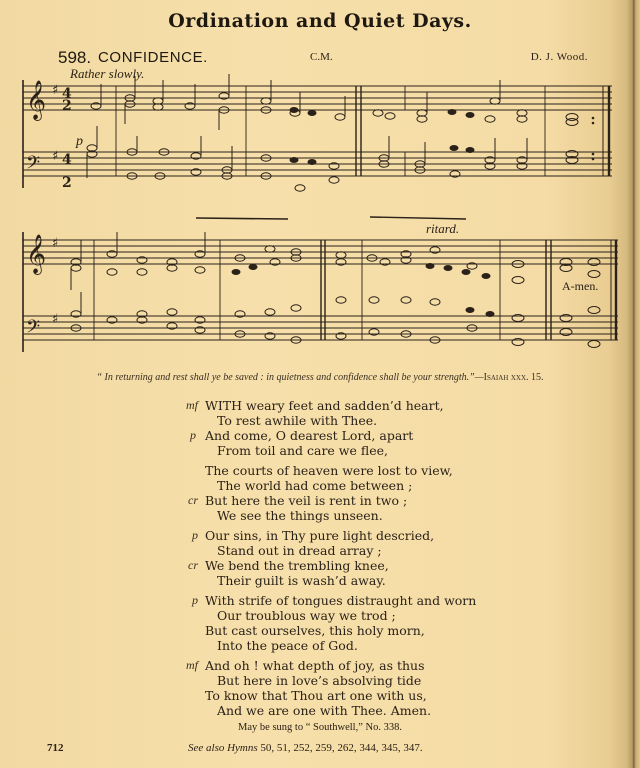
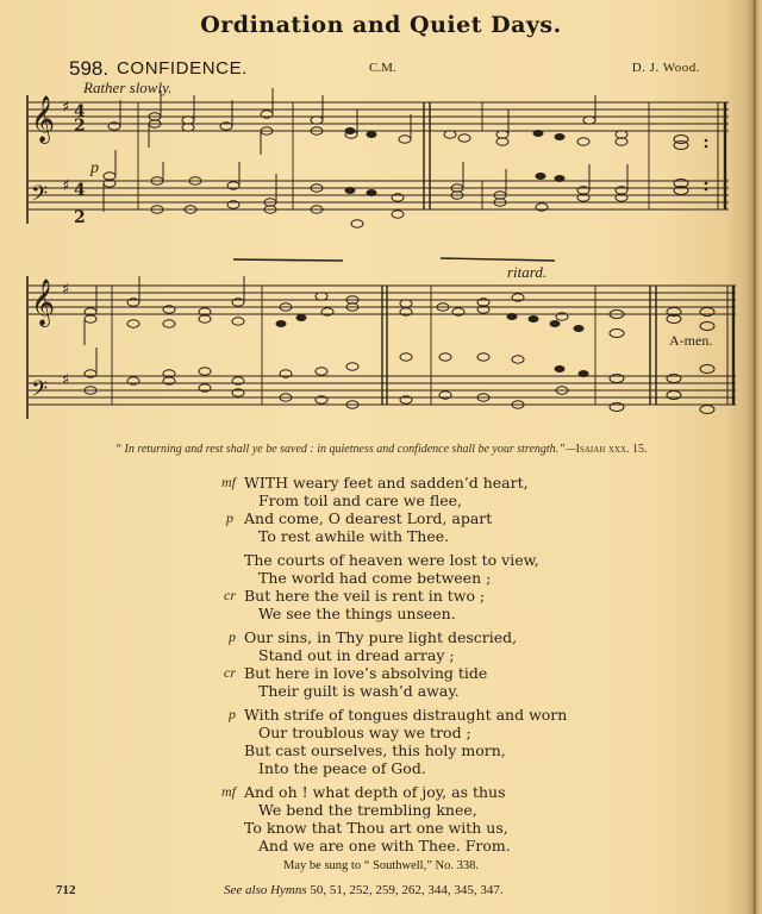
  Ordination and Quiet Days.
  598.
  CONFIDENCE.
  C.M.
  D. J. Wood.
  Rather slowly.
  𝄞
  ♯
  4
  2
  𝄢
  ♯
  4
  2
  p
  𝄞
  ♯
  𝄢
  ♯
  ritard.
  A-men.
  “ In returning and rest shall ye be saved : in quietness and confidence shall be your strength.”—Isaiah xxx. 15.
  mf
  WITH weary feet and sadden’d heart,
- To rest awhile with Thee.
+ From toil and care we flee,
  p
  And come, O dearest Lord, apart
- From toil and care we flee,
+ To rest awhile with Thee.
  The courts of heaven were lost to view,
  The world had come between ;
  cr
  But here the veil is rent in two ;
  We see the things unseen.
  p
  Our sins, in Thy pure light descried,
  Stand out in dread array ;
  cr
- We bend the trembling knee,
+ But here in love’s absolving tide
  Their guilt is wash’d away.
  p
  With strife of tongues distraught and worn
  Our troublous way we trod ;
  But cast ourselves, this holy morn,
  Into the peace of God.
  mf
  And oh ! what depth of joy, as thus
- But here in love’s absolving tide
+ We bend the trembling knee,
  To know that Thou art one with us,
- And we are one with Thee. Amen.
+ And we are one with Thee. From.
  May be sung to “ Southwell,” No. 338.
  712
  See also Hymns 50, 51, 252, 259, 262, 344, 345, 347.
